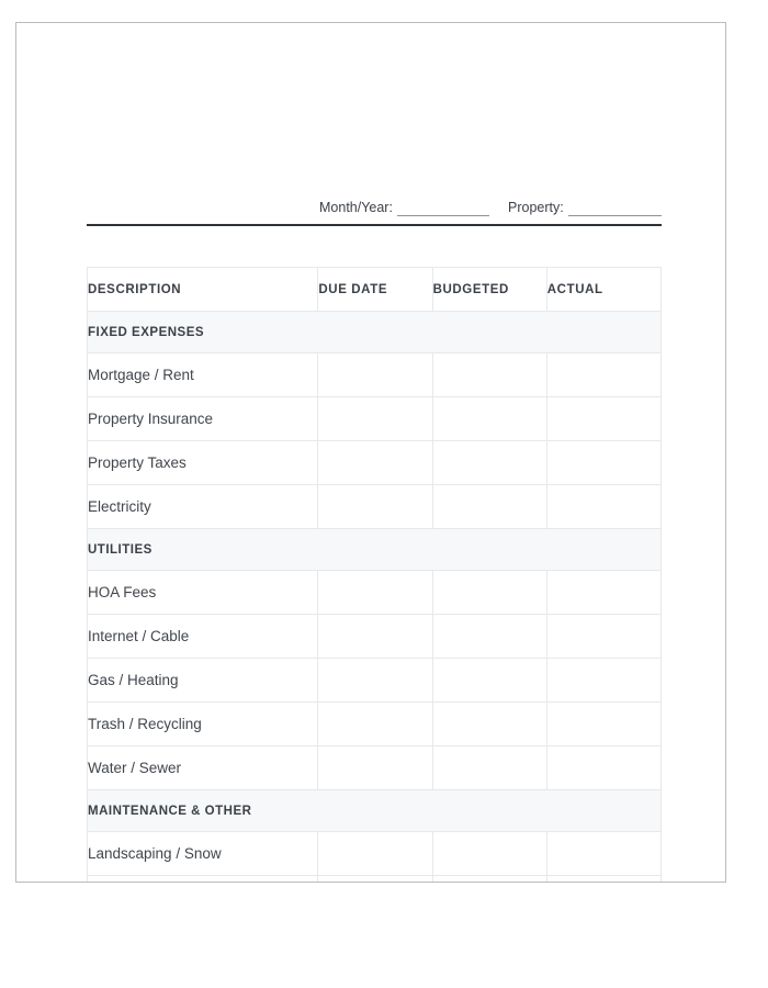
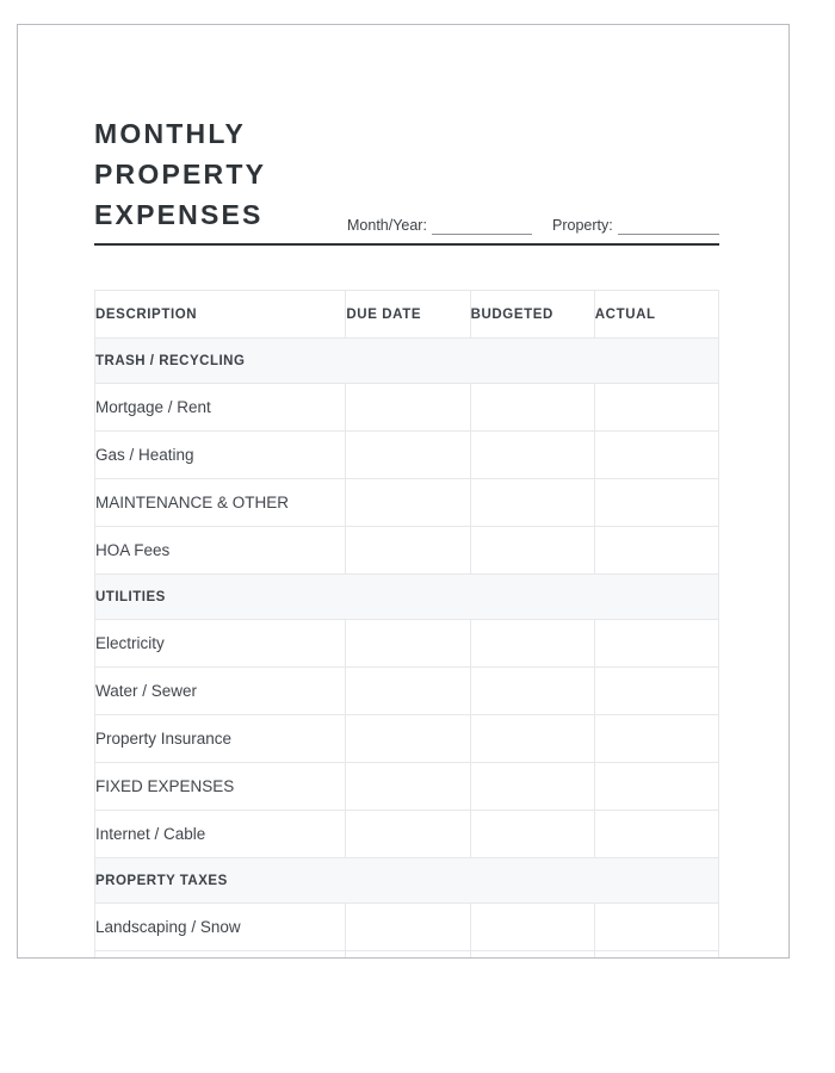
+ MONTHLY
+ PROPERTY
+ EXPENSES
  Month/Year:
  Property:
  DESCRIPTION	DUE DATE	BUDGETED	ACTUAL
- FIXED EXPENSES
+ TRASH / RECYCLING
  Mortgage / Rent
- Property Insurance
+ Gas / Heating
- Property Taxes
+ MAINTENANCE & OTHER
- Electricity
+ HOA Fees
  UTILITIES
- HOA Fees
+ Electricity
- Internet / Cable
+ Water / Sewer
- Gas / Heating
+ Property Insurance
- Trash / Recycling
+ FIXED EXPENSES
- Water / Sewer
+ Internet / Cable
- MAINTENANCE & OTHER
+ PROPERTY TAXES
  Landscaping / Snow
